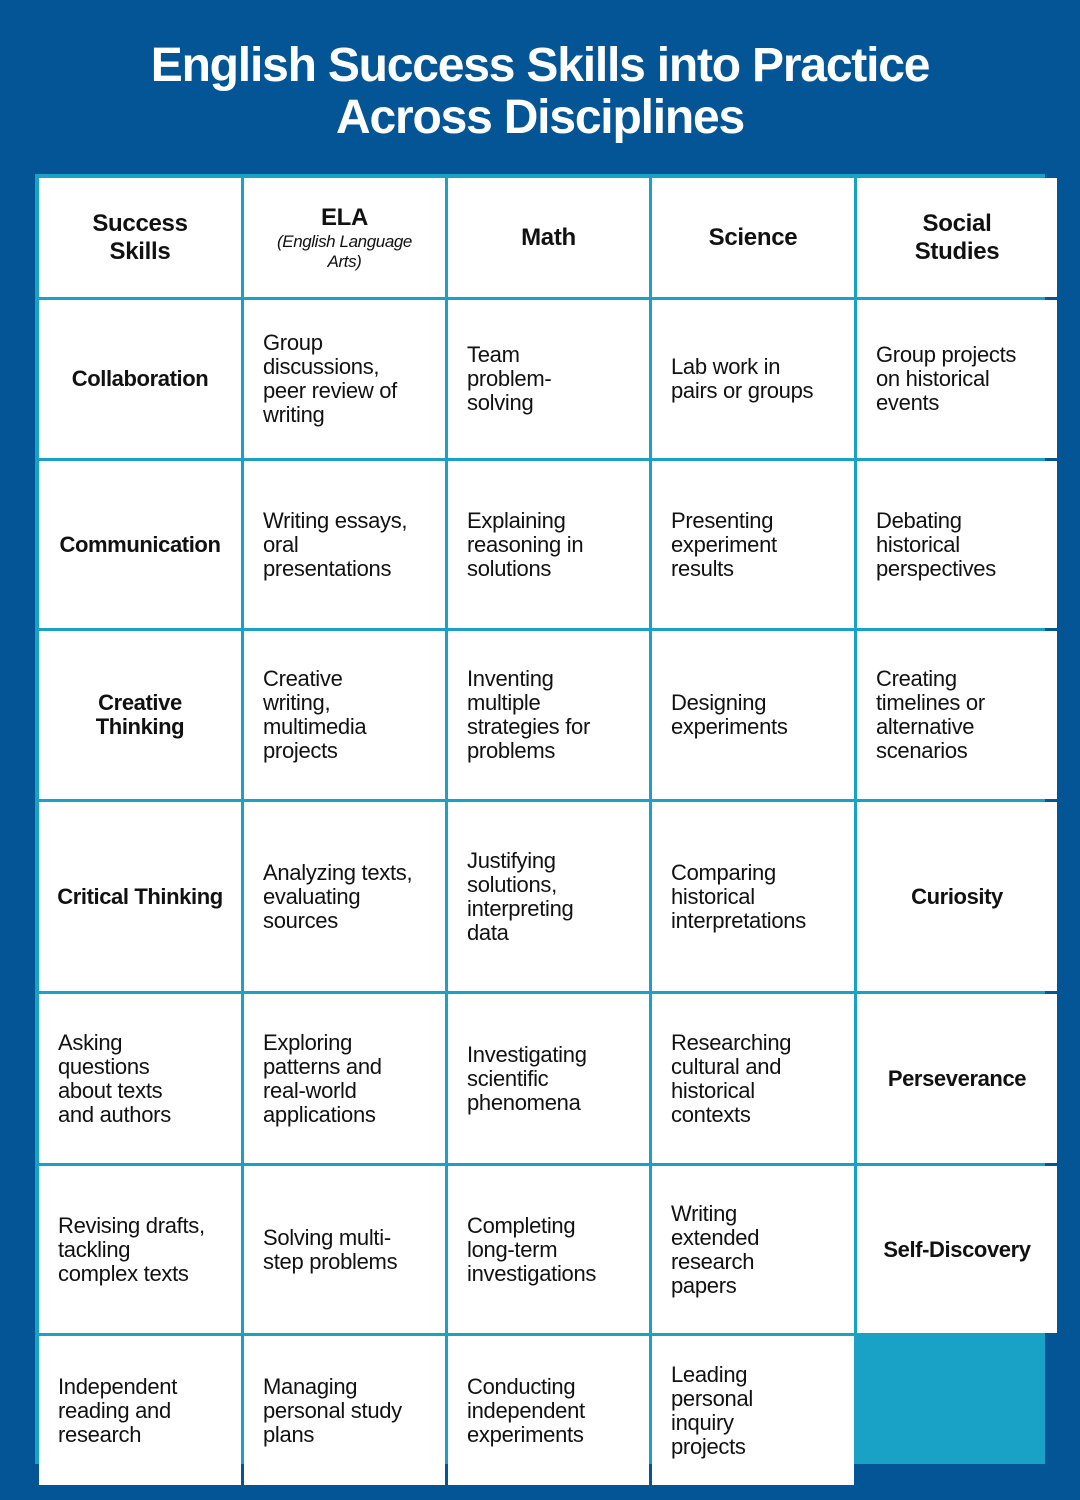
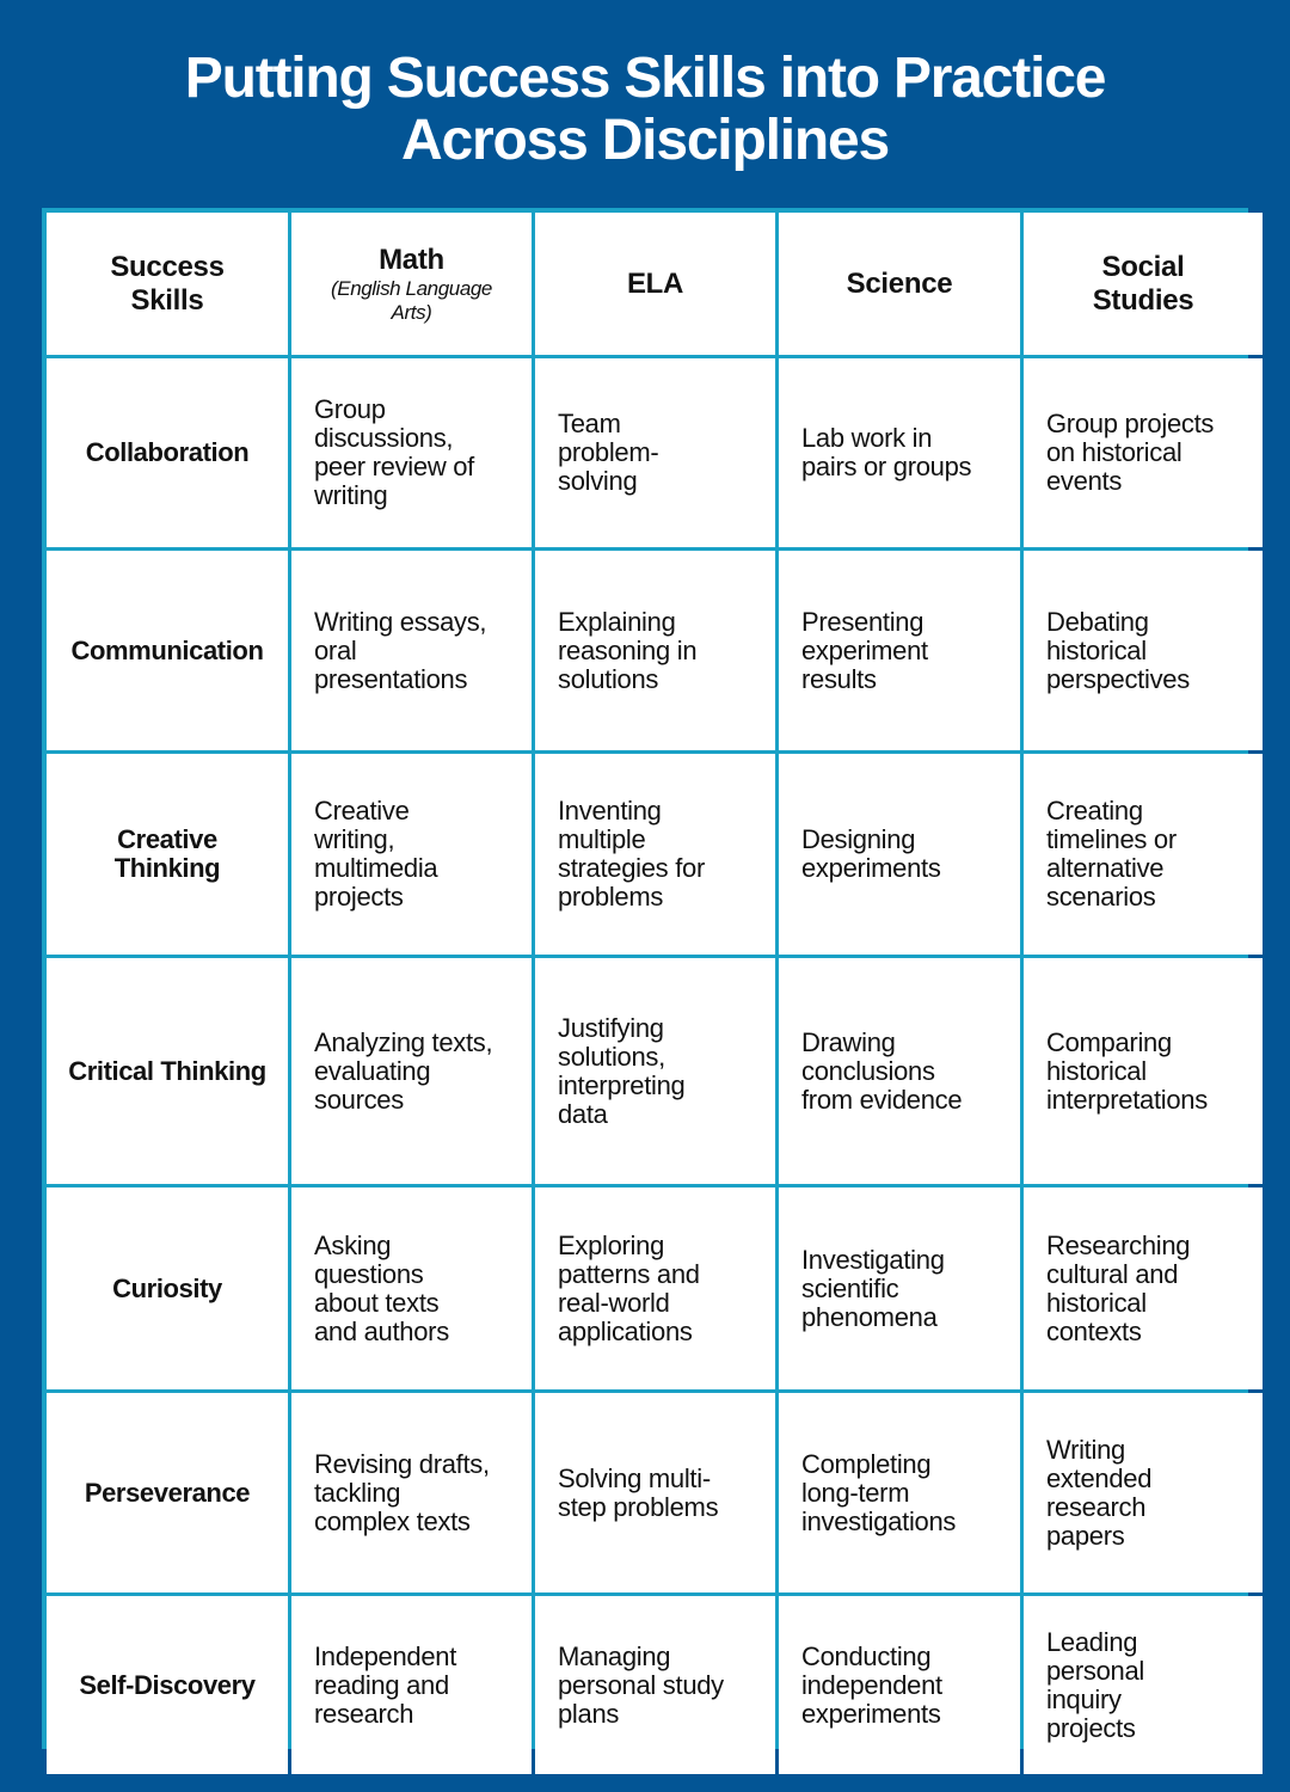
- English Success Skills into Practice
+ Putting Success Skills into Practice
  Across Disciplines
  Success
  Skills
- ELA
+ Math
  (English Language Arts)
- Math
+ ELA
  Science
  Social
  Studies
  Collaboration
  Group
  discussions,
  peer review of
  writing
  Team
  problem-
  solving
  Lab work in
  pairs or groups
  Group projects
  on historical
  events
  Communication
  Writing essays,
  oral
  presentations
  Explaining
  reasoning in
  solutions
  Presenting
  experiment
  results
  Debating
  historical
  perspectives
  Creative
  Thinking
  Creative
  writing,
  multimedia
  projects
  Inventing
  multiple
  strategies for
  problems
  Designing
  experiments
  Creating
  timelines or
  alternative
  scenarios
  Critical Thinking
  Analyzing texts,
  evaluating
  sources
  Justifying
  solutions,
  interpreting
  data
+ Drawing
+ conclusions
+ from evidence
  Comparing
  historical
  interpretations
  Curiosity
  Asking
  questions
  about texts
  and authors
  Exploring
  patterns and
  real-world
  applications
  Investigating
  scientific
  phenomena
  Researching
  cultural and
  historical
  contexts
  Perseverance
  Revising drafts,
  tackling
  complex texts
  Solving multi-
  step problems
  Completing
  long-term
  investigations
  Writing
  extended
  research
  papers
  Self-Discovery
  Independent
  reading and
  research
  Managing
  personal study
  plans
  Conducting
  independent
  experiments
  Leading
  personal
  inquiry
  projects
